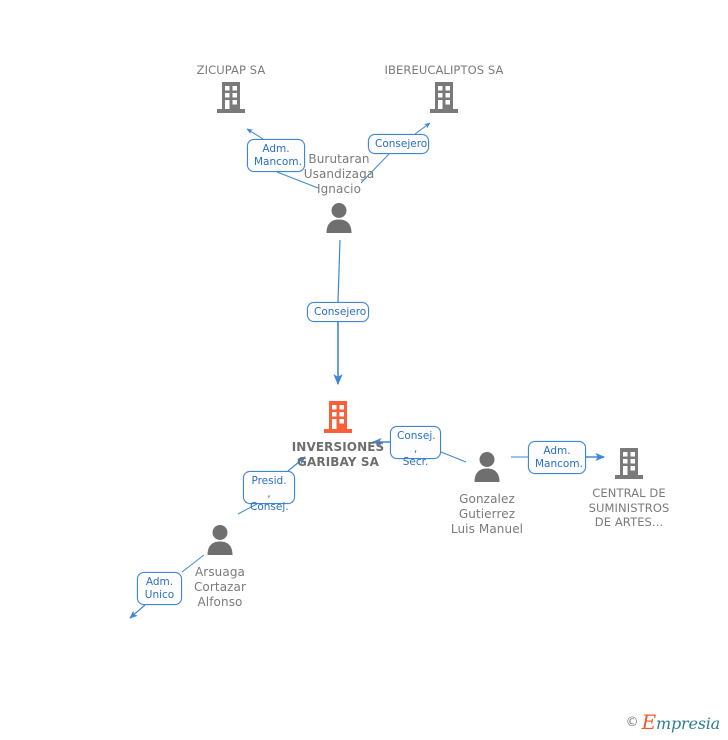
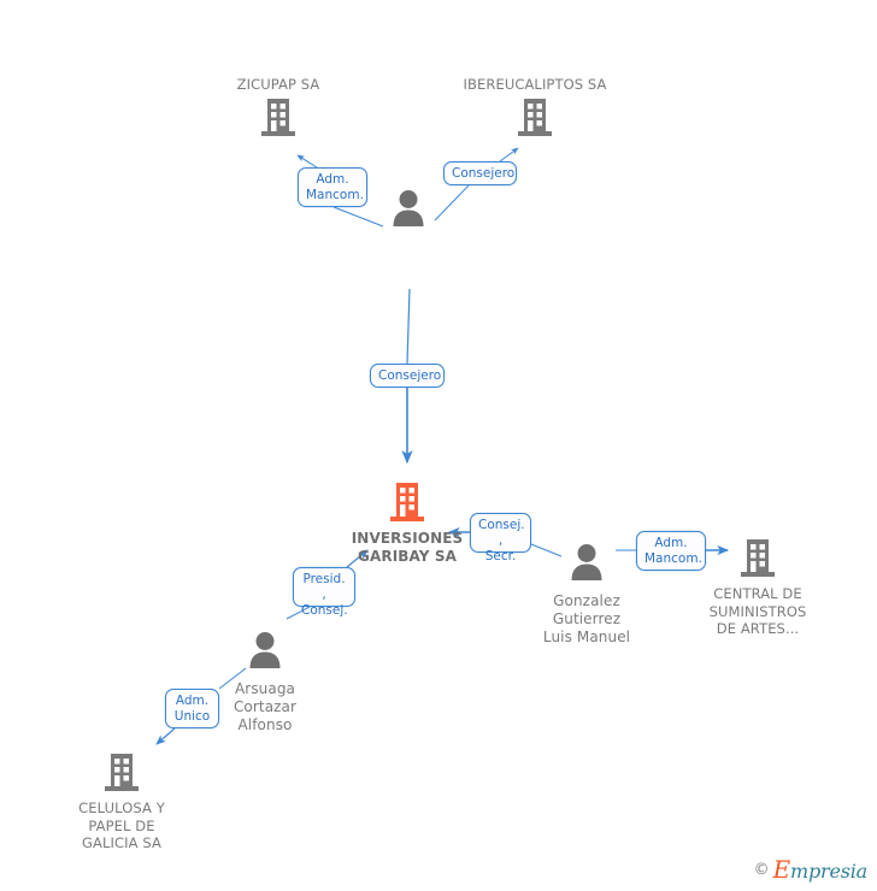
  ZICUPAP SA
  IBEREUCALIPTOS SA
- Burutaran
- Usandizaga
- Ignacio
  INVERSIONES
  GARIBAY SA
  Gonzalez
  Gutierrez
  Luis Manuel
  CENTRAL DE
  SUMINISTROS
  DE ARTES...
  Arsuaga
  Cortazar
  Alfonso
+ CELULOSA Y
+ PAPEL DE
+ GALICIA SA
  Adm.
  Mancom.
  Consejero
  Consejero
  Consej. ,
  Secr.
  Adm.
  Mancom.
  Presid. ,
  Consej.
  Adm.
  Unico
  ©
  Empresia
